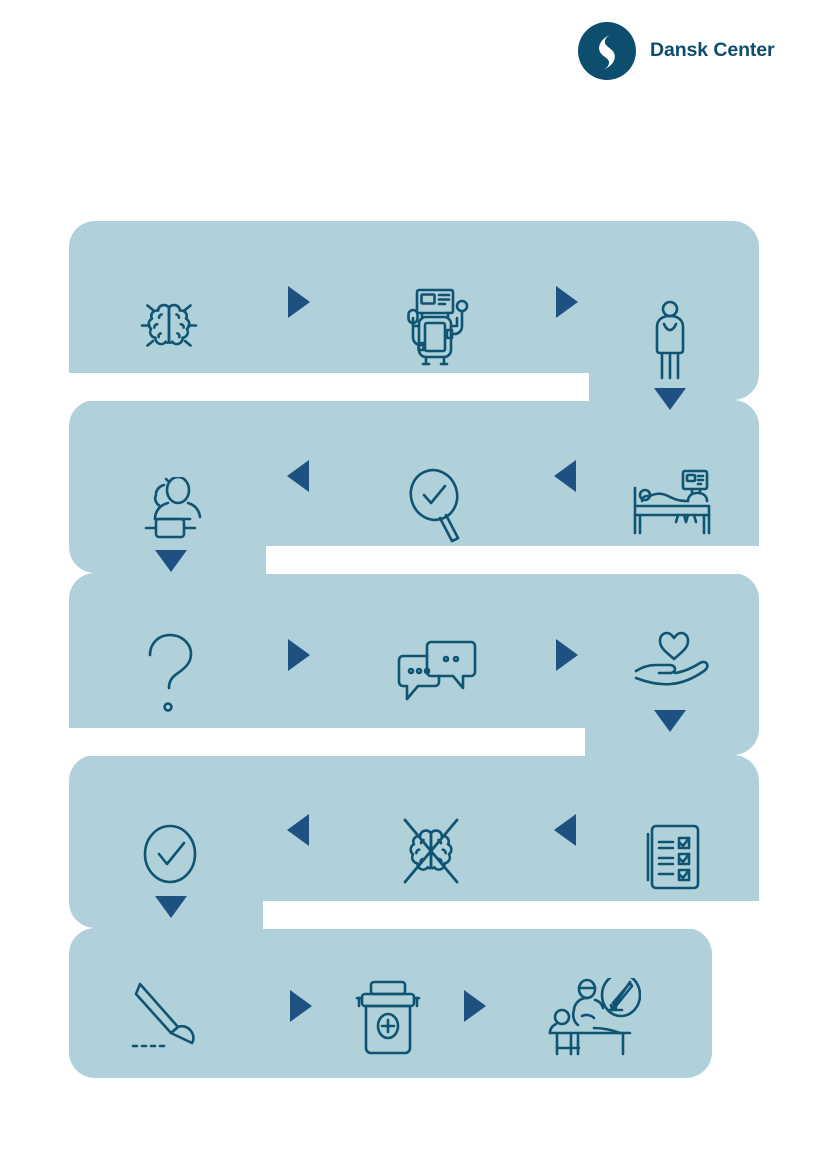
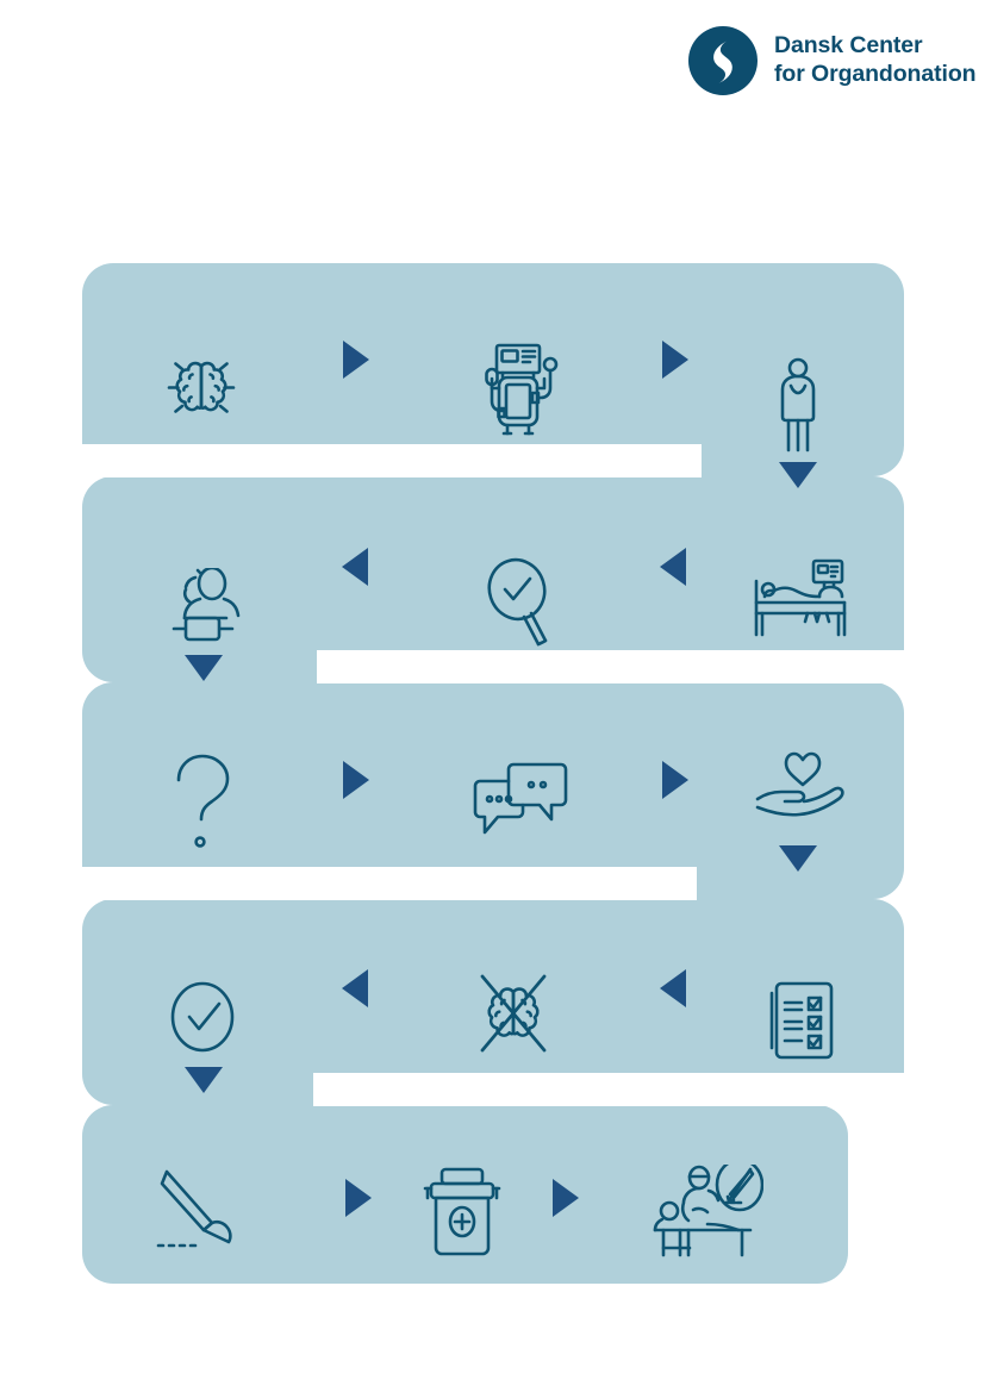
  Dansk Center
+ for Organdonation
